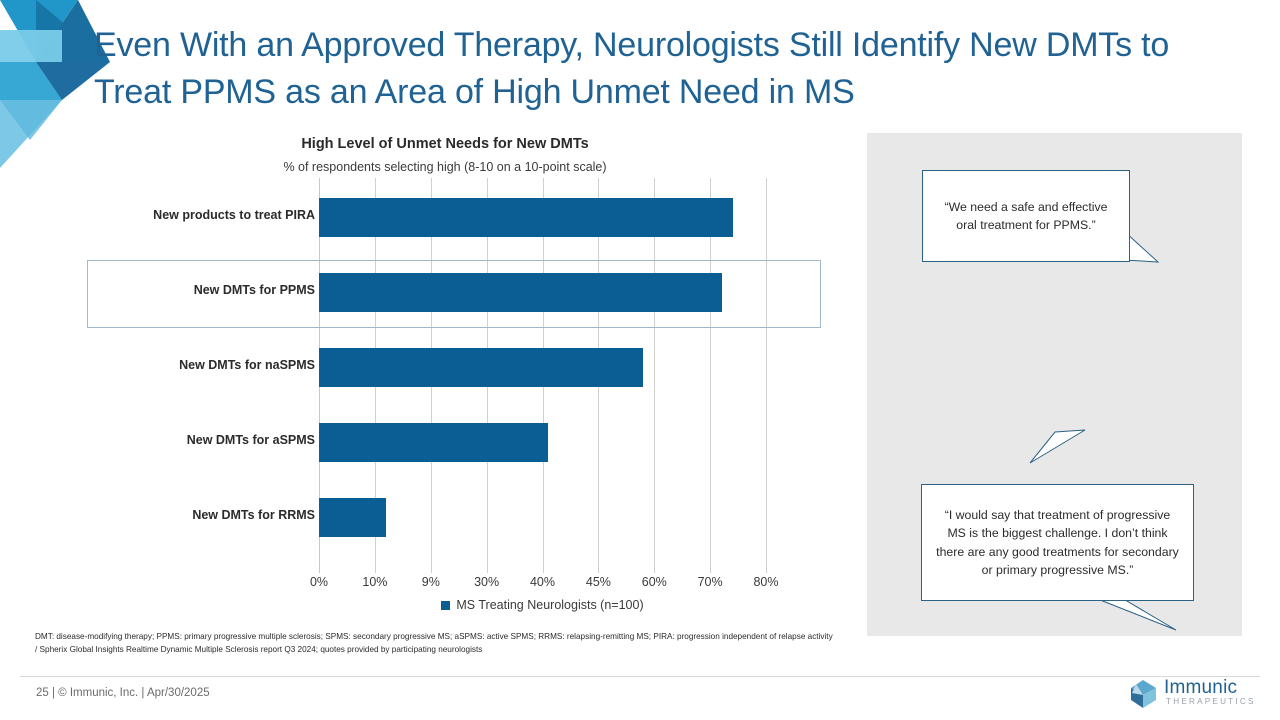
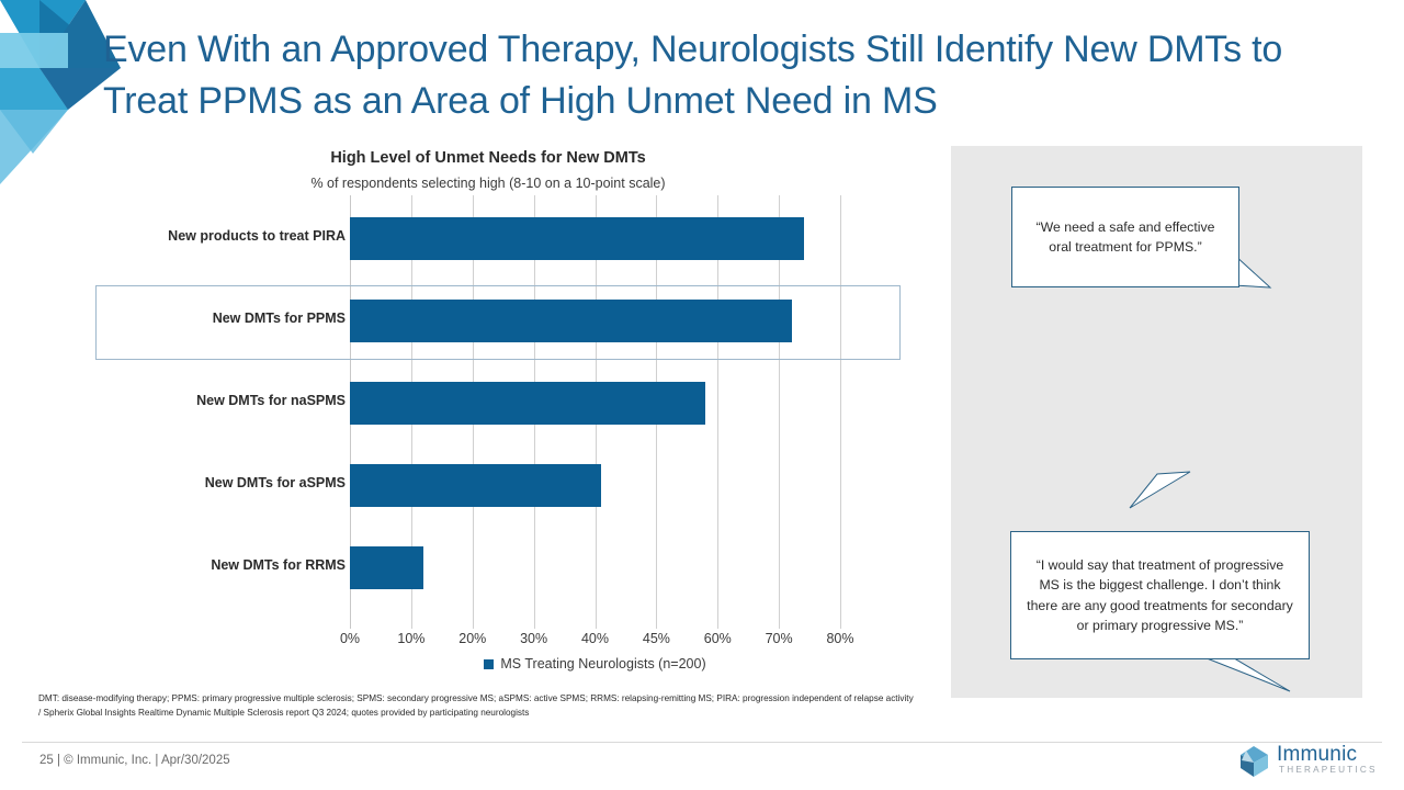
  Even With an Approved Therapy, Neurologists Still Identify New DMTs to Treat PPMS as an Area of High Unmet Need in MS
  High Level of Unmet Needs for New DMTs
  % of respondents selecting high (8-10 on a 10-point scale)
  New products to treat PIRA
  New DMTs for PPMS
  New DMTs for naSPMS
  New DMTs for aSPMS
  New DMTs for RRMS
  0%
  10%
- 9%
+ 20%
  30%
  40%
  45%
  60%
  70%
  80%
- MS Treating Neurologists (n=100)
+ MS Treating Neurologists (n=200)
  “We need a safe and effective oral treatment for PPMS.”
  “I would say that treatment of progressive MS is the biggest challenge. I don’t think there are any good treatments for secondary or primary progressive MS.”
  DMT: disease-modifying therapy; PPMS: primary progressive multiple sclerosis; SPMS: secondary progressive MS; aSPMS: active SPMS; RRMS: relapsing-remitting MS; PIRA: progression independent of relapse activity / Spherix Global Insights Realtime Dynamic Multiple Sclerosis report Q3 2024; quotes provided by participating neurologists
  25 | © Immunic, Inc. | Apr/30/2025
  Immunic
  THERAPEUTICS
